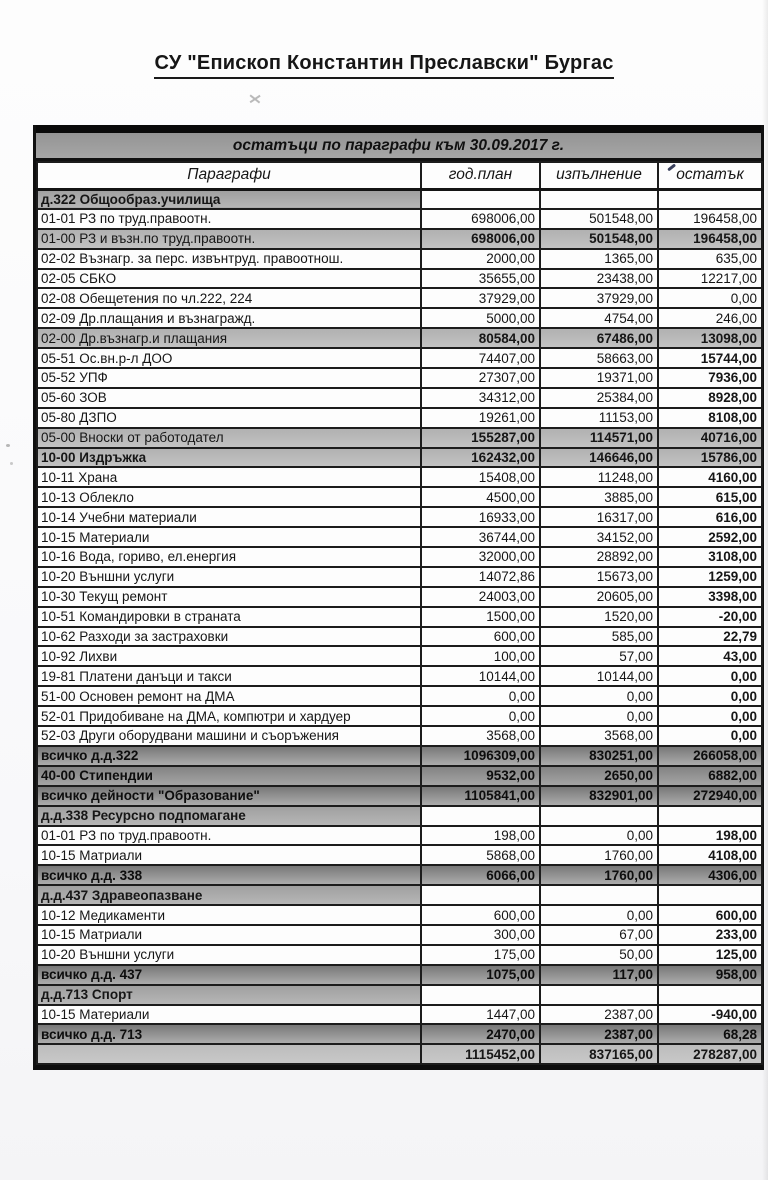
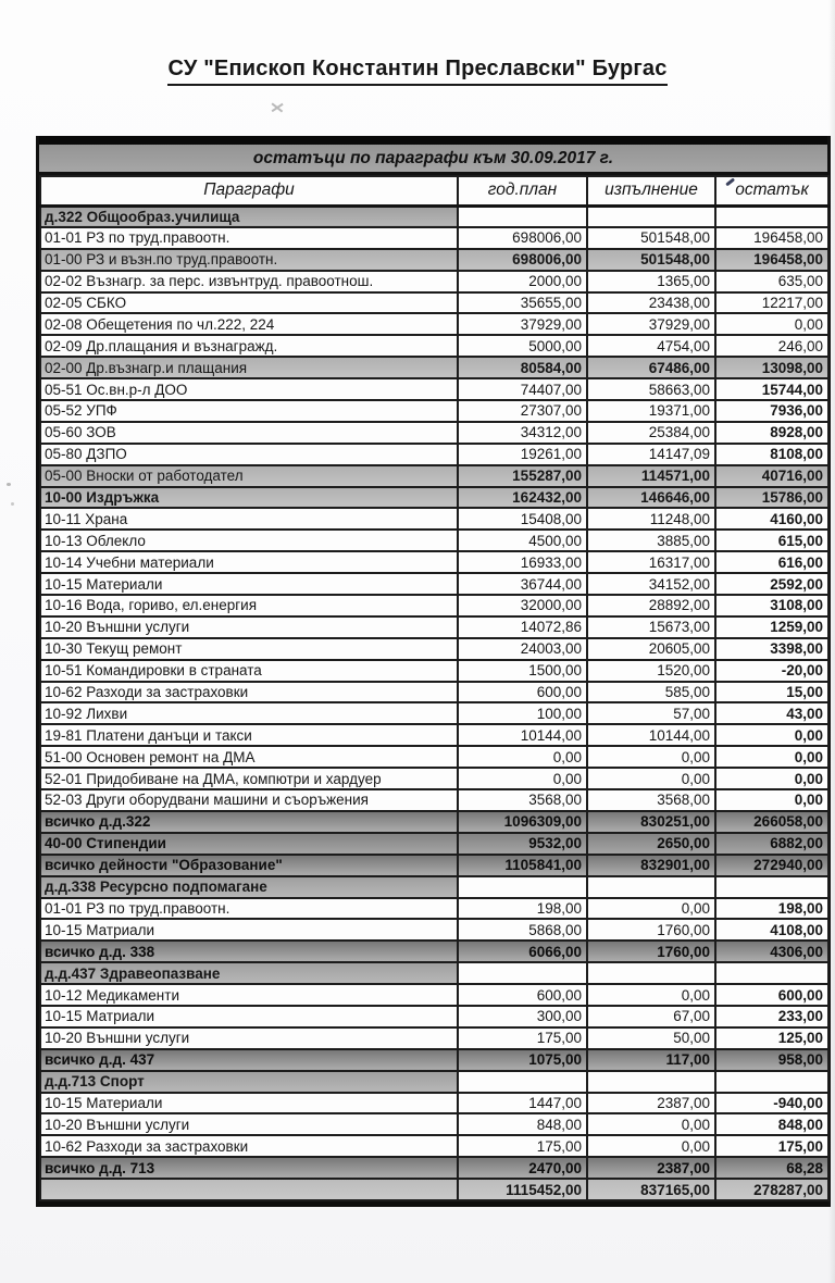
  СУ "Епископ Константин Преславски" Бургас
  остатъци по параграфи към 30.09.2017 г.
  Параграфи	год.план	изпълнение	остатък
  д.322 Общообраз.училища
  01-01 РЗ по труд.правоотн.	698006,00	501548,00	196458,00
  01-00 РЗ и възн.по труд.правоотн.	698006,00	501548,00	196458,00
  02-02 Възнагр. за перс. извънтруд. правоотнош.	2000,00	1365,00	635,00
  02-05 СБКО	35655,00	23438,00	12217,00
  02-08 Обещетения по чл.222, 224	37929,00	37929,00	0,00
  02-09 Др.плащания и възнагражд.	5000,00	4754,00	246,00
  02-00 Др.възнагр.и плащания	80584,00	67486,00	13098,00
  05-51 Ос.вн.р-л ДОО	74407,00	58663,00	15744,00
  05-52 УПФ	27307,00	19371,00	7936,00
  05-60 ЗОВ	34312,00	25384,00	8928,00
- 05-80 ДЗПО	19261,00	11153,00	8108,00
+ 05-80 ДЗПО	19261,00	14147,09	8108,00
  05-00 Вноски от работодател	155287,00	114571,00	40716,00
  10-00 Издръжка	162432,00	146646,00	15786,00
  10-11 Храна	15408,00	11248,00	4160,00
  10-13 Облекло	4500,00	3885,00	615,00
  10-14 Учебни материали	16933,00	16317,00	616,00
  10-15 Материали	36744,00	34152,00	2592,00
  10-16 Вода, гориво, ел.енергия	32000,00	28892,00	3108,00
  10-20 Външни услуги	14072,86	15673,00	1259,00
  10-30 Текущ ремонт	24003,00	20605,00	3398,00
  10-51 Командировки в страната	1500,00	1520,00	-20,00
- 10-62 Разходи за застраховки	600,00	585,00	22,79
+ 10-62 Разходи за застраховки	600,00	585,00	15,00
  10-92 Лихви	100,00	57,00	43,00
  19-81 Платени данъци и такси	10144,00	10144,00	0,00
  51-00 Основен ремонт на ДМА	0,00	0,00	0,00
  52-01 Придобиване на ДМА, компютри и хардуер	0,00	0,00	0,00
  52-03 Други оборудвани машини и съоръжения	3568,00	3568,00	0,00
  всичко д.д.322	1096309,00	830251,00	266058,00
  40-00 Стипендии	9532,00	2650,00	6882,00
  всичко дейности "Образование"	1105841,00	832901,00	272940,00
  д.д.338 Ресурсно подпомагане
  01-01 РЗ по труд.правоотн.	198,00	0,00	198,00
  10-15 Матриали	5868,00	1760,00	4108,00
  всичко д.д. 338	6066,00	1760,00	4306,00
  д.д.437 Здравеопазване
  10-12 Медикаменти	600,00	0,00	600,00
  10-15 Матриали	300,00	67,00	233,00
  10-20 Външни услуги	175,00	50,00	125,00
  всичко д.д. 437	1075,00	117,00	958,00
  д.д.713 Спорт
  10-15 Материали	1447,00	2387,00	-940,00
+ 10-20 Външни услуги	848,00	0,00	848,00
+ 10-62 Разходи за застраховки	175,00	0,00	175,00
  всичко д.д. 713	2470,00	2387,00	68,28
  	1115452,00	837165,00	278287,00
